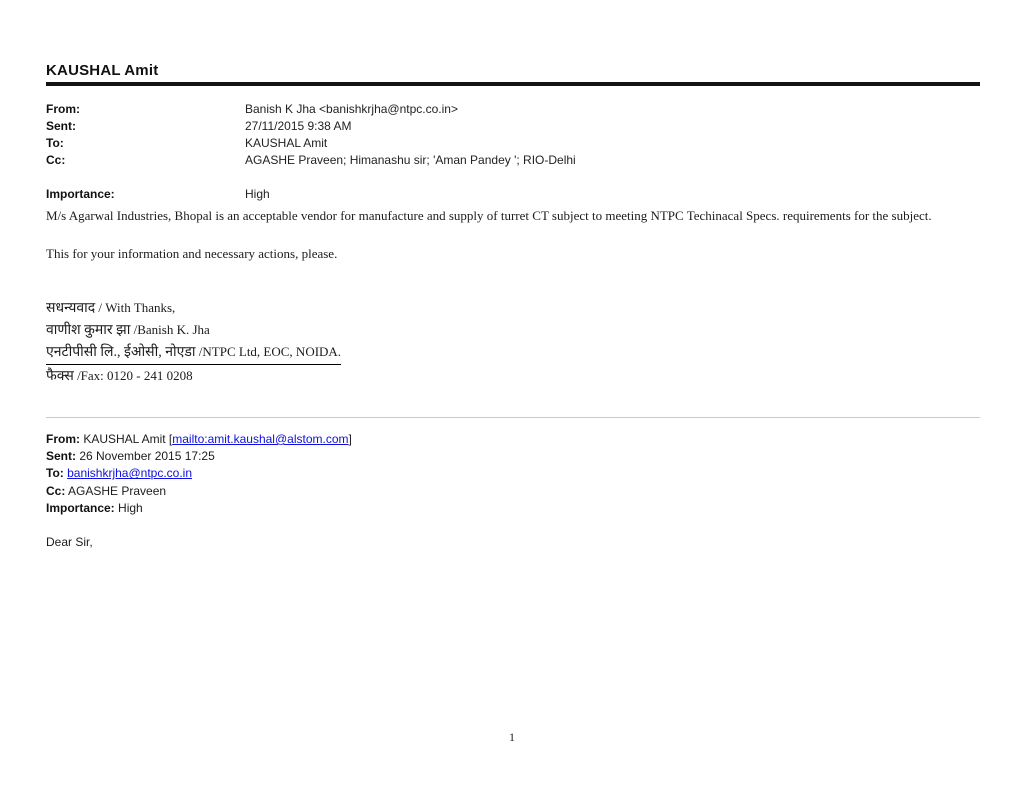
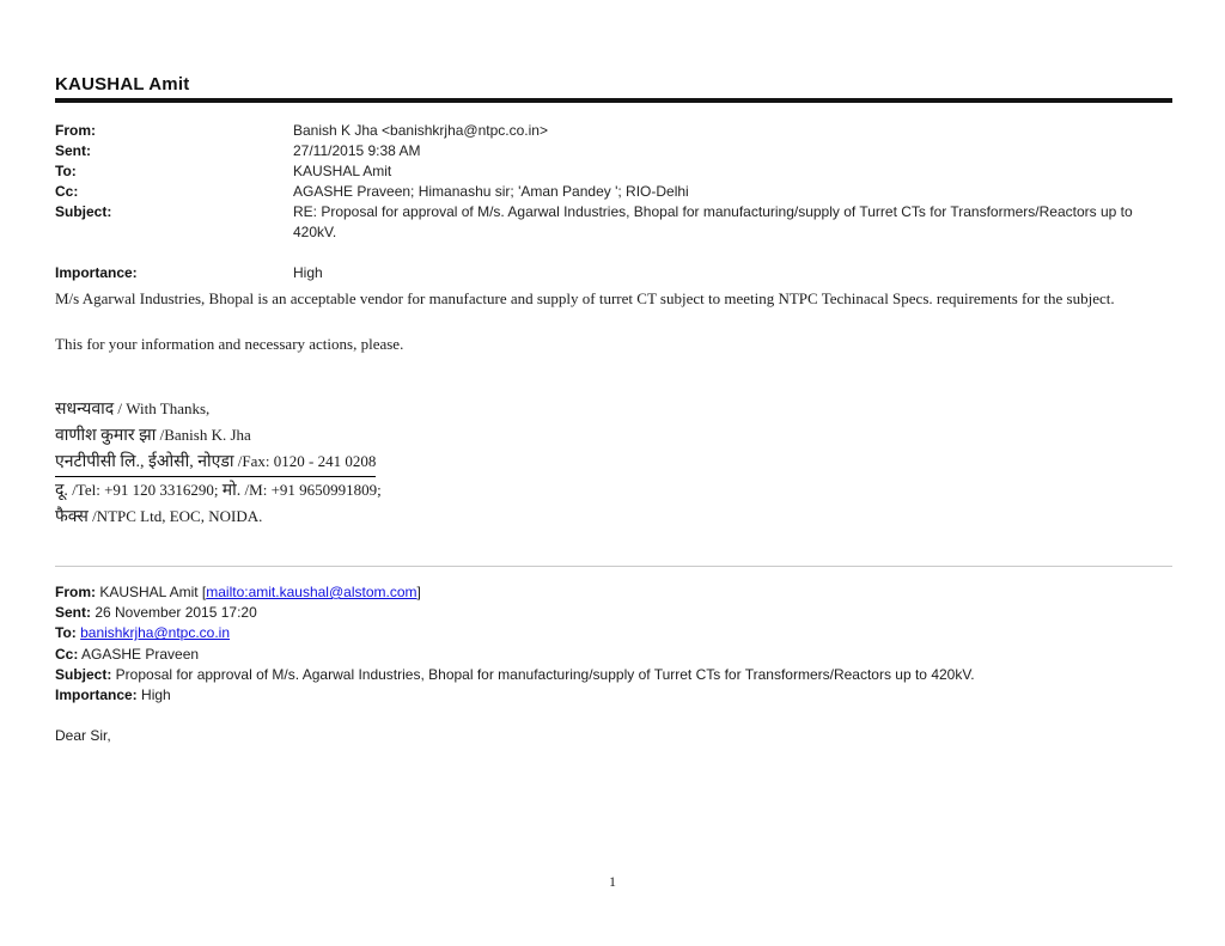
  KAUSHAL Amit
  From:
  Banish K Jha <banishkrjha@ntpc.co.in>
  Sent:
  27/11/2015 9:38 AM
  To:
  KAUSHAL Amit
  Cc:
  AGASHE Praveen; Himanashu sir; 'Aman Pandey '; RIO-Delhi
+ Subject:
+ RE: Proposal for approval of M/s. Agarwal Industries, Bhopal for manufacturing/supply of Turret CTs for Transformers/Reactors up to 420kV.
  Importance:
  High
  M/s Agarwal Industries, Bhopal is an acceptable vendor for manufacture and supply of turret CT subject to meeting NTPC Techinacal Specs. requirements for the subject.
  This for your information and necessary actions, please.
  सधन्यवाद / With Thanks,
  वाणीश कुमार झा /Banish K. Jha
- एनटीपीसी लि., ईओसी, नोएडा /NTPC Ltd, EOC, NOIDA.
+ एनटीपीसी लि., ईओसी, नोएडा /Fax: 0120 - 241 0208
+ दू. /Tel: +91 120 3316290; मो. /M: +91 9650991809;
- फैक्स /Fax: 0120 - 241 0208
+ फैक्स /NTPC Ltd, EOC, NOIDA.
  From: KAUSHAL Amit [mailto:amit.kaushal@alstom.com]
- Sent: 26 November 2015 17:25
+ Sent: 26 November 2015 17:20
  To: banishkrjha@ntpc.co.in
  Cc: AGASHE Praveen
+ Subject: Proposal for approval of M/s. Agarwal Industries, Bhopal for manufacturing/supply of Turret CTs for Transformers/Reactors up to 420kV.
  Importance: High
  Dear Sir,
  1
